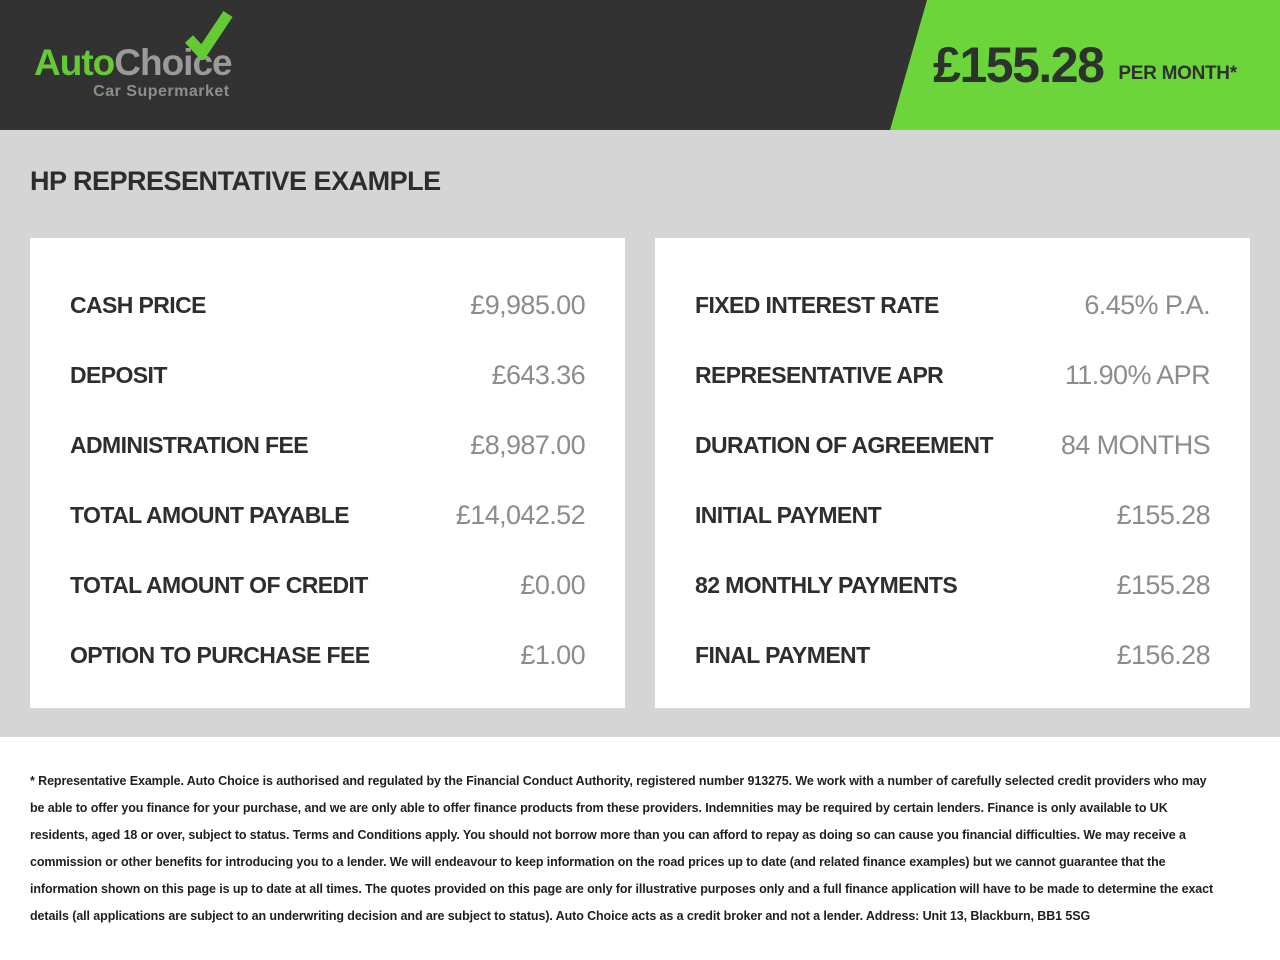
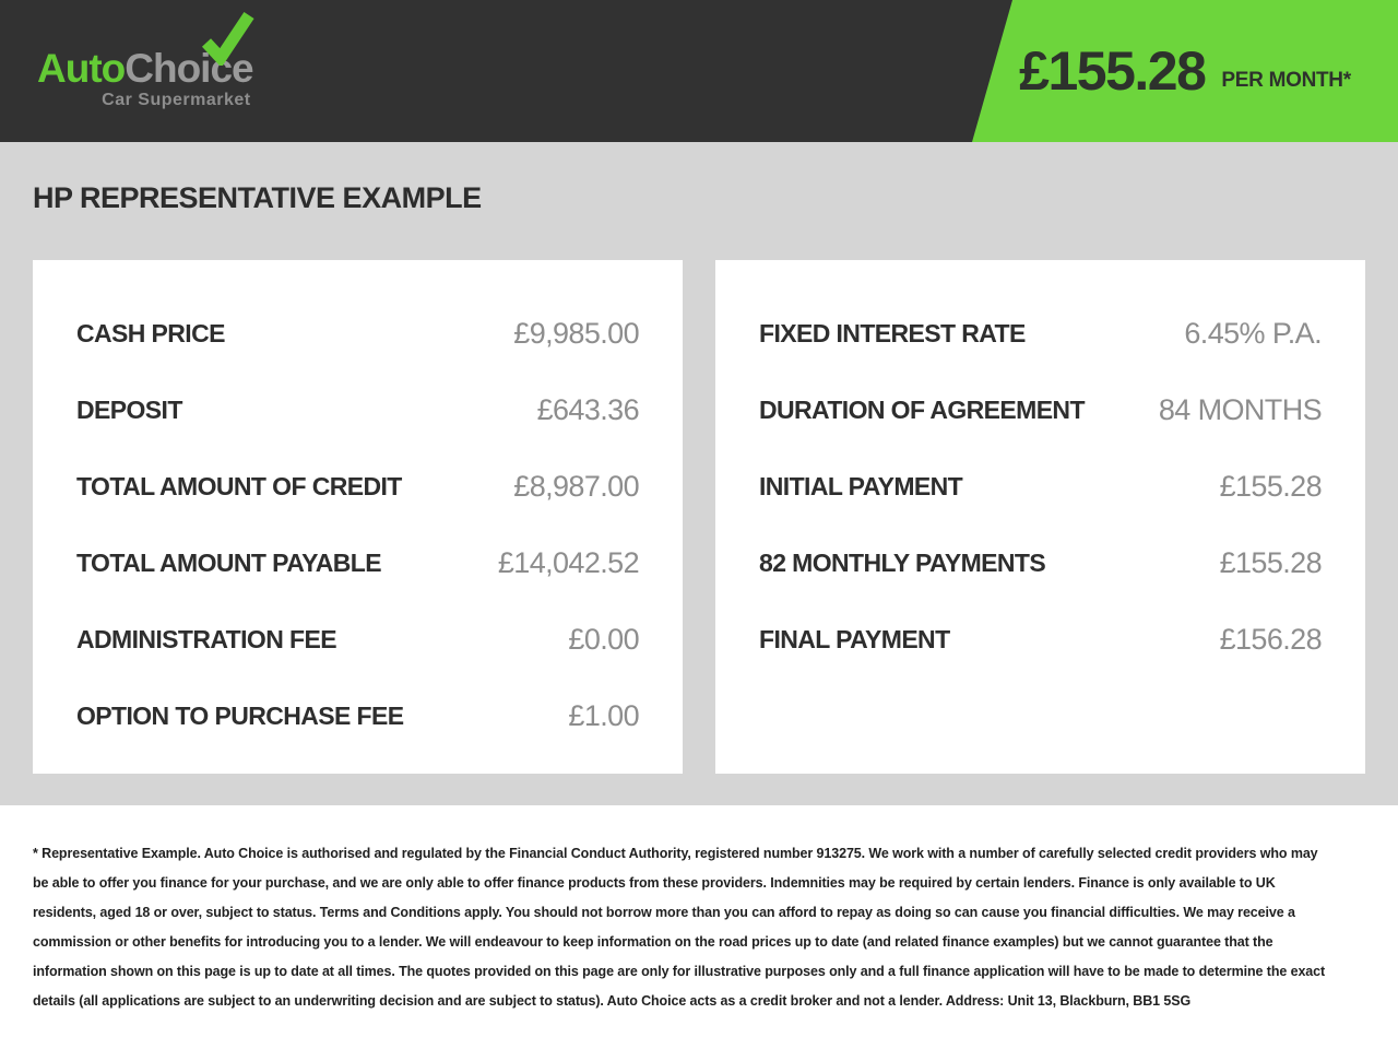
  AutoChoice
  Car Supermarket
  £155.28
  PER MONTH*
  HP REPRESENTATIVE EXAMPLE
  CASH PRICE
  £9,985.00
  DEPOSIT
  £643.36
- ADMINISTRATION FEE
+ TOTAL AMOUNT OF CREDIT
  £8,987.00
  TOTAL AMOUNT PAYABLE
  £14,042.52
- TOTAL AMOUNT OF CREDIT
+ ADMINISTRATION FEE
  £0.00
  OPTION TO PURCHASE FEE
  £1.00
  FIXED INTEREST RATE
  6.45% P.A.
- REPRESENTATIVE APR
- 11.90% APR
  DURATION OF AGREEMENT
  84 MONTHS
  INITIAL PAYMENT
  £155.28
  82 MONTHLY PAYMENTS
  £155.28
  FINAL PAYMENT
  £156.28
  * Representative Example. Auto Choice is authorised and regulated by the Financial Conduct Authority, registered number 913275. We work with a number of carefully selected credit providers who may be able to offer you finance for your purchase, and we are only able to offer finance products from these providers. Indemnities may be required by certain lenders. Finance is only available to UK residents, aged 18 or over, subject to status. Terms and Conditions apply. You should not borrow more than you can afford to repay as doing so can cause you financial difficulties. We may receive a commission or other benefits for introducing you to a lender. We will endeavour to keep information on the road prices up to date (and related finance examples) but we cannot guarantee that the information shown on this page is up to date at all times. The quotes provided on this page are only for illustrative purposes only and a full finance application will have to be made to determine the exact details (all applications are subject to an underwriting decision and are subject to status). Auto Choice acts as a credit broker and not a lender. Address: Unit 13, Blackburn, BB1 5SG
